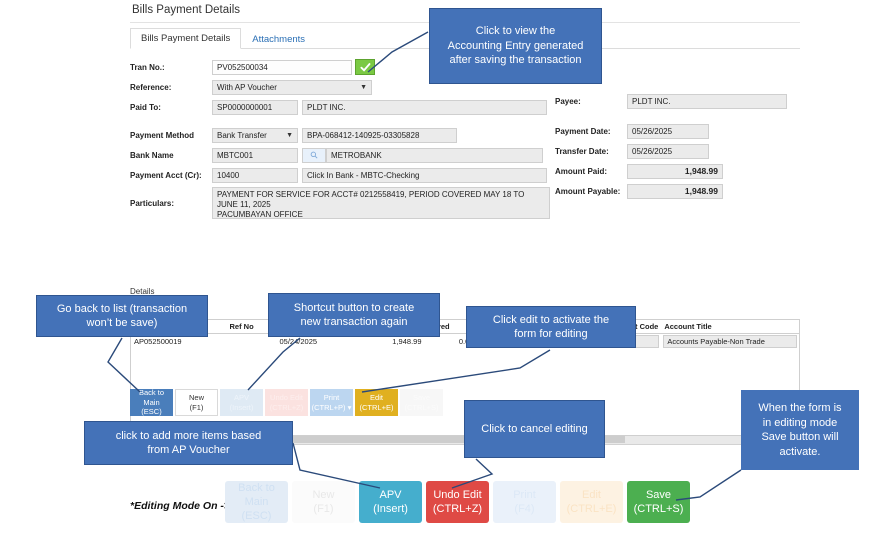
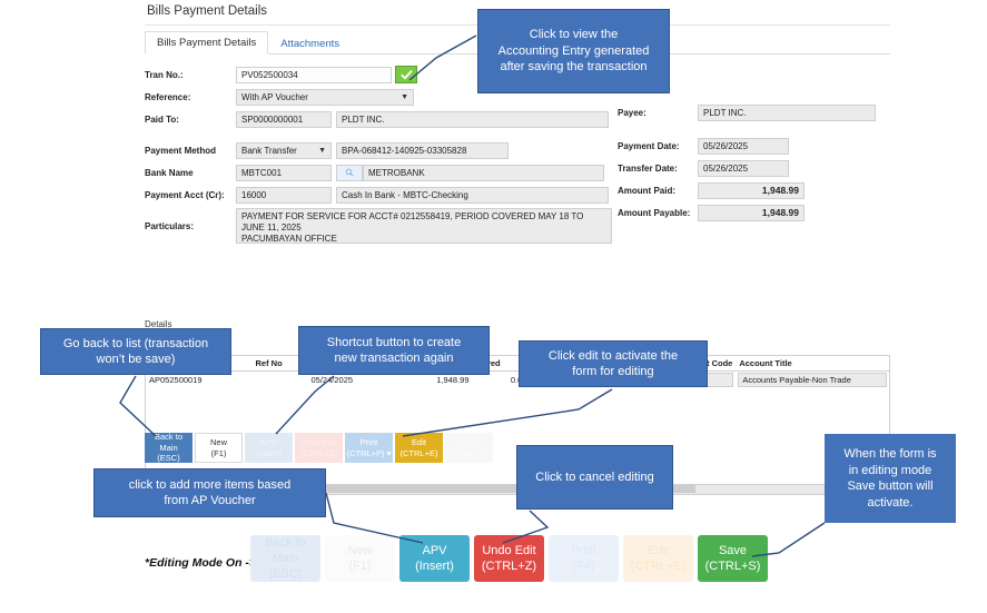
  Bills Payment Details
  Bills Payment Details
  Attachments
  Tran No.:
  PV052500034
  Reference:
  With AP Voucher
  Paid To:
  SP0000000001
  PLDT INC.
  Payment Method
  Bank Transfer
  BPA-068412-140925-03305828
  Bank Name
  MBTC001
  METROBANK
  Payment Acct (Cr):
- 10400
+ 16000
- Click In Bank - MBTC-Checking
+ Cash In Bank - MBTC-Checking
  Particulars:
  PAYMENT FOR SERVICE FOR ACCT# 0212558419, PERIOD COVERED MAY 18 TO JUNE 11, 2025
  PACUMBAYAN OFFICE
  Payee:
  PLDT INC.
  Payment Date:
  05/26/2025
  Transfer Date:
  05/26/2025
  Amount Paid:
  1,948.99
  Amount Payable:
  1,948.99
  Details
  Back to Main
  (ESC)
  New
  (F1)
  Print
  (CTRL+P) ▾
  Edit
  (CTRL+E)
  *Editing Mode On -
  APV
  (Insert)
  Undo Edit
  (CTRL+Z)
  Edit
  (CTRL+E)
  Save
  (CTRL+S)
  Click to view the
  Accounting Entry generated
  after saving the transaction
  Go back to list (transaction
  won’t be save)
  Shortcut button to create
  new transaction again
  Click edit to activate the
  form for editing
  click to add more items based
  from AP Voucher
  Click to cancel editing
  When the form is
  in editing mode
  Save button will
  activate.
